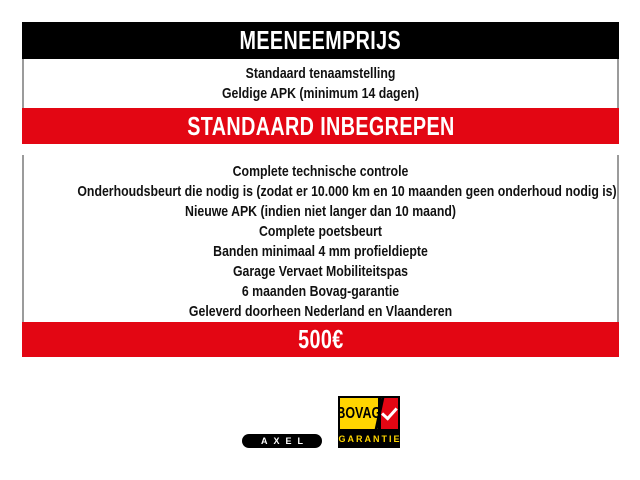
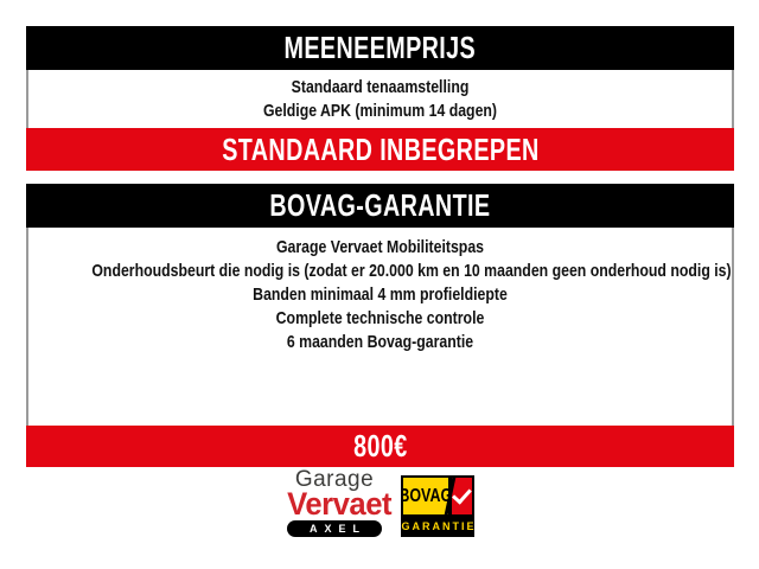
  MEENEEMPRIJS
  Standaard tenaamstelling
  Geldige APK (minimum 14 dagen)
  STANDAARD INBEGREPEN
+ BOVAG-GARANTIE
- Complete technische controle
+ Garage Vervaet Mobiliteitspas
- Onderhoudsbeurt die nodig is (zodat er 10.000 km en 10 maanden geen onderhoud nodig is)
+ Onderhoudsbeurt die nodig is (zodat er 20.000 km en 10 maanden geen onderhoud nodig is)
- Nieuwe APK (indien niet langer dan 10 maand)
- Complete poetsbeurt
  Banden minimaal 4 mm profieldiepte
- Garage Vervaet Mobiliteitspas
+ Complete technische controle
  6 maanden Bovag-garantie
- Geleverd doorheen Nederland en Vlaanderen
- 500€
+ 800€
+ Garage
+ Vervaet
  AXEL
  BOVAG
  GARANTIE
